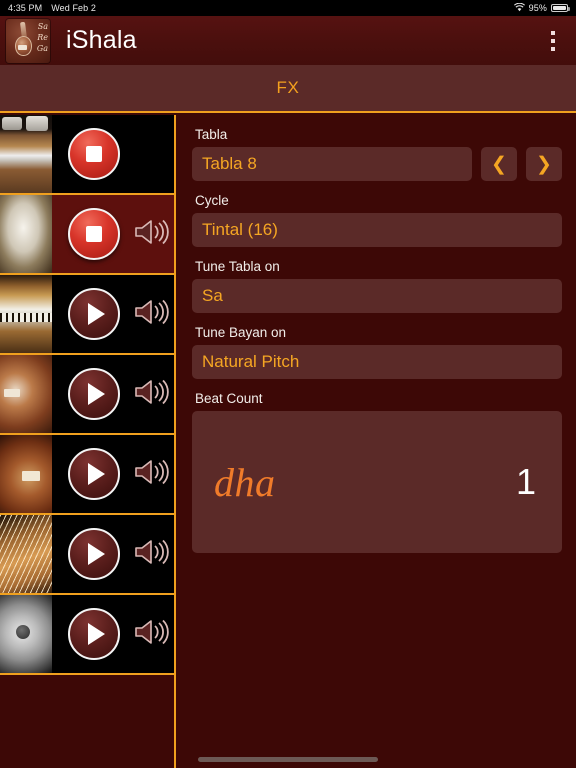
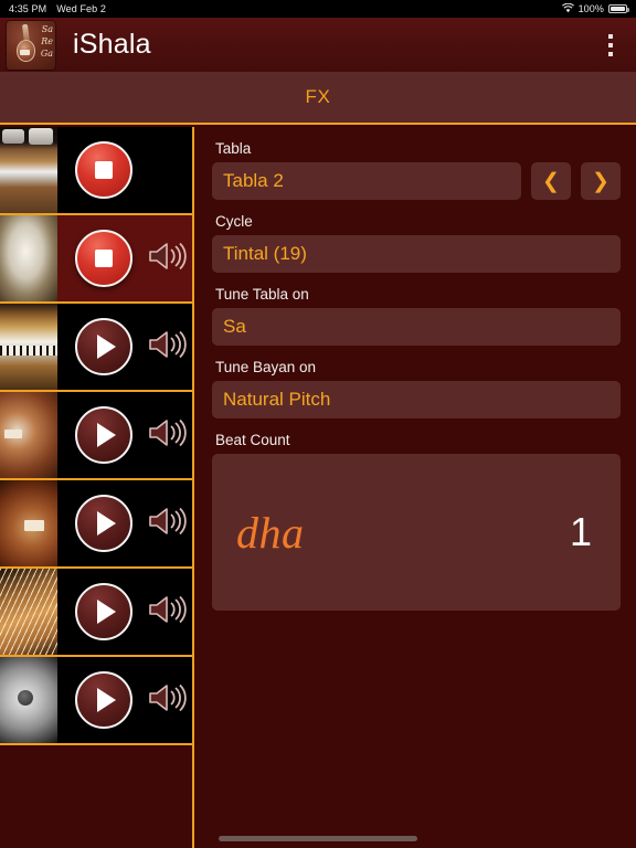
  4:35 PM
  Wed Feb 2
- 95%
+ 100%
  Sa
  Re
  Ga
  iShala
  FX
  Tabla
- Tabla 8
+ Tabla 2
  ❮
  ❯
  Cycle
- Tintal (16)
+ Tintal (19)
  Tune Tabla on
  Sa
  Tune Bayan on
  Natural Pitch
  Beat Count
  dha
  1
